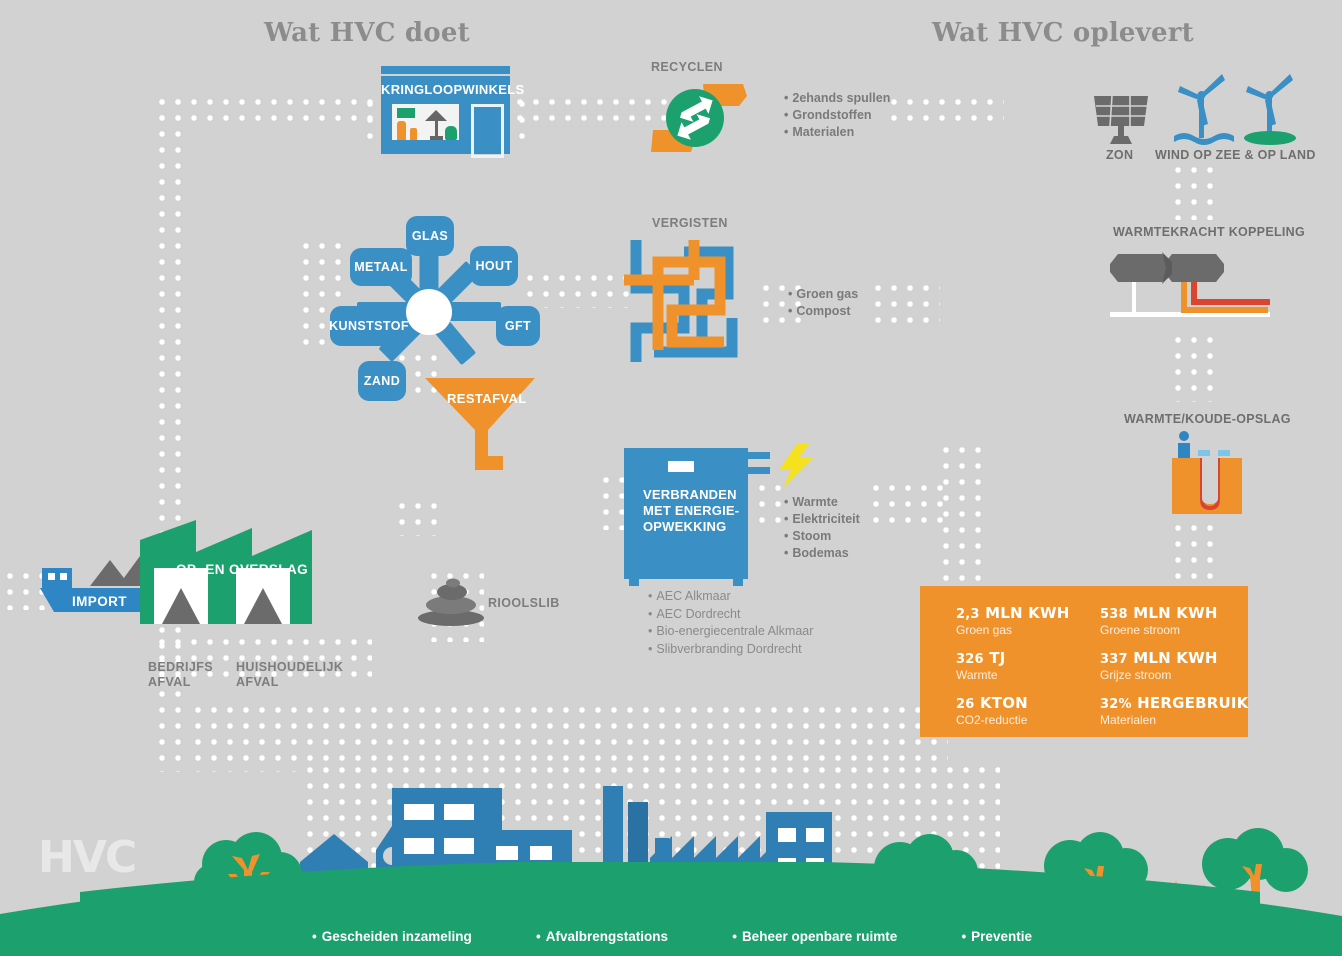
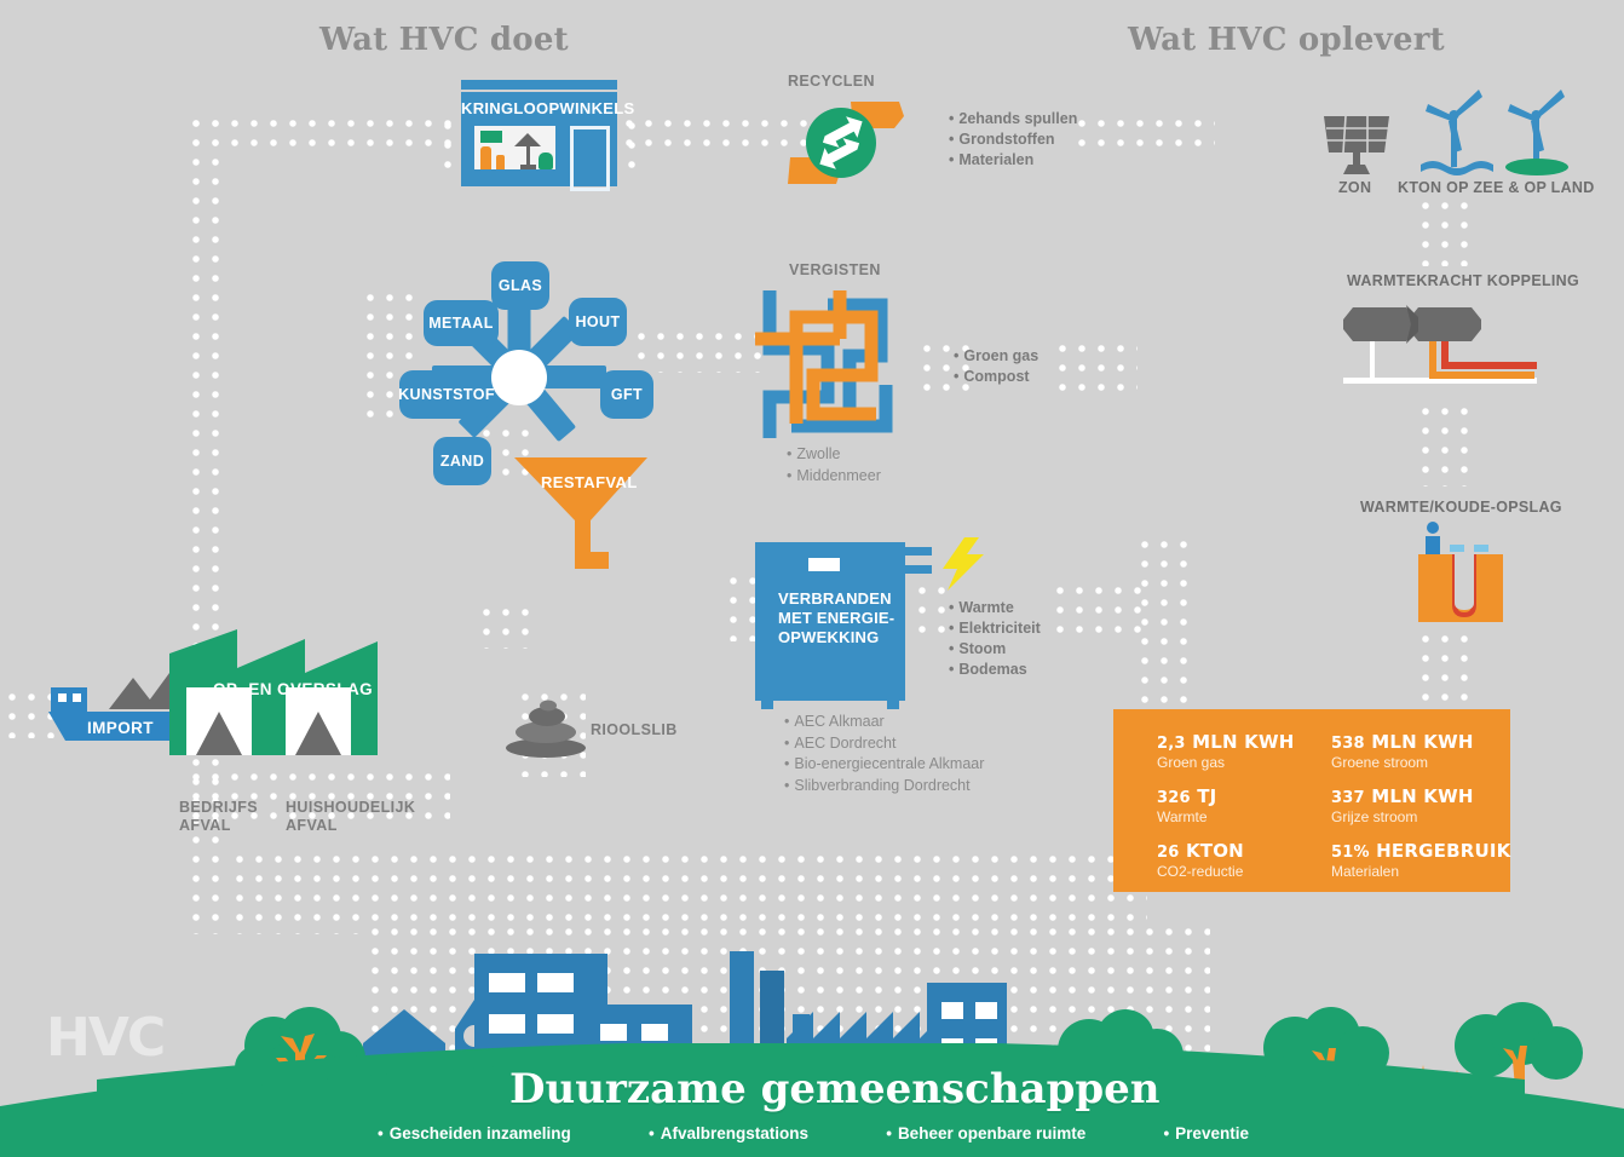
  Wat HVC doet
  Wat HVC oplevert
  KRINGLOOPWINKELS
  RECYCLEN
  2ehands spullen
  Grondstoffen
  Materialen
  GLAS
  HOUT
  GFT
  ZAND
  KUNSTSTOF
  METAAL
  RESTAFVAL
  VERGISTEN
  Groen gas
  Compost
+ Zwolle
+ Middenmeer
  VERBRANDEN
  MET ENERGIE-
  OPWEKKING
  Warmte
  Elektriciteit
  Stoom
  Bodemas
  AEC Alkmaar
  AEC Dordrecht
  Bio-energiecentrale Alkmaar
  Slibverbranding Dordrecht
  RIOOLSLIB
  IMPORT
  OP- EN OVERSLAG
  BEDRIJFS
  AFVAL
  HUISHOUDELIJK
  AFVAL
  ZON
- WIND OP ZEE & OP LAND
+ KTON OP ZEE & OP LAND
  WARMTEKRACHT KOPPELING
  WARMTE/KOUDE-OPSLAG
  2,3 MLN KWH
  Groen gas
  538 MLN KWH
  Groene stroom
  326 TJ
  Warmte
  337 MLN KWH
  Grijze stroom
  26 KTON
  CO2-reductie
- 32% HERGEBRUIK
+ 51% HERGEBRUIK
  Materialen
+ Duurzame gemeenschappen
  Gescheiden inzameling
  Afvalbrengstations
  Beheer openbare ruimte
  Preventie
